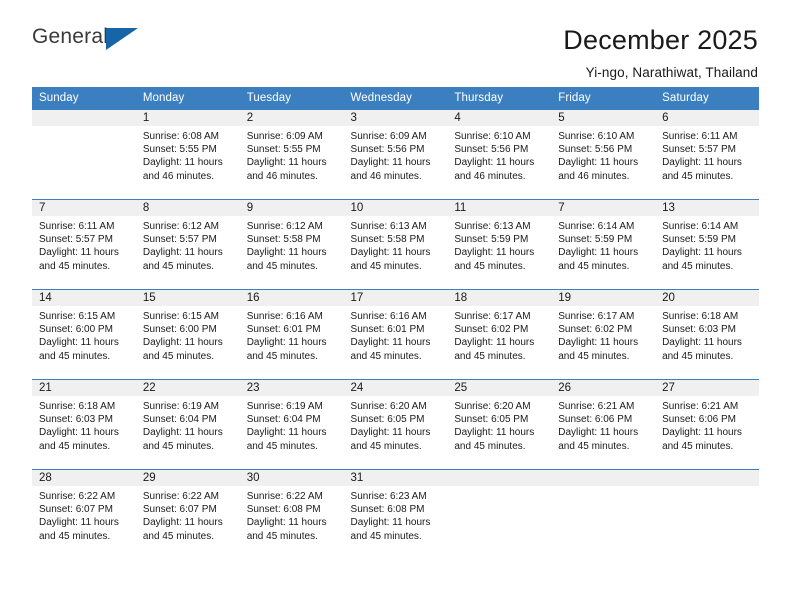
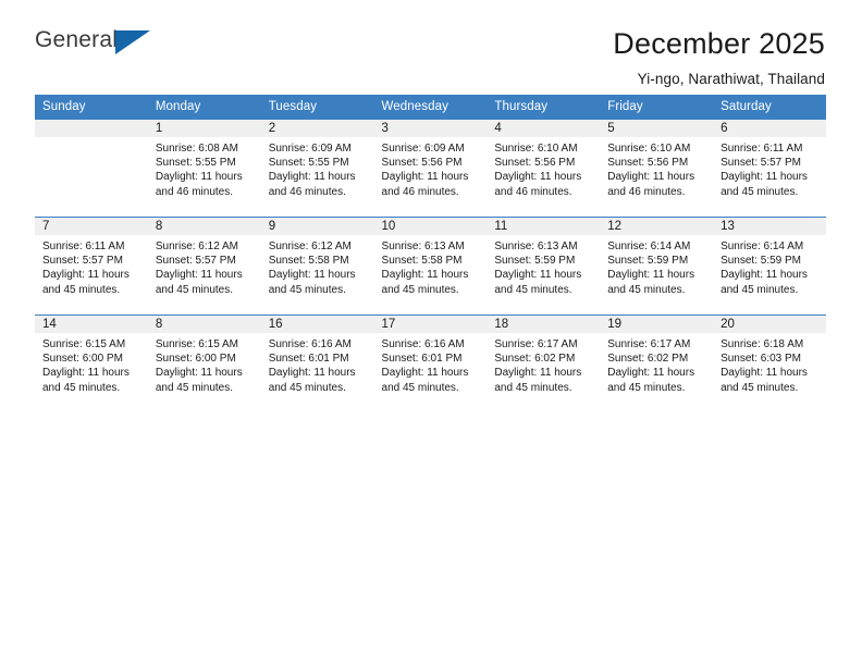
  General
  December 2025
  Yi-ngo, Narathiwat, Thailand
  Sunday	Monday	Tuesday	Wednesday	Thursday	Friday	Saturday
  	1Sunrise: 6:08 AMSunset: 5:55 PMDaylight: 11 hoursand 46 minutes.	2Sunrise: 6:09 AMSunset: 5:55 PMDaylight: 11 hoursand 46 minutes.	3Sunrise: 6:09 AMSunset: 5:56 PMDaylight: 11 hoursand 46 minutes.	4Sunrise: 6:10 AMSunset: 5:56 PMDaylight: 11 hoursand 46 minutes.	5Sunrise: 6:10 AMSunset: 5:56 PMDaylight: 11 hoursand 46 minutes.	6Sunrise: 6:11 AMSunset: 5:57 PMDaylight: 11 hoursand 45 minutes.
- 7Sunrise: 6:11 AMSunset: 5:57 PMDaylight: 11 hoursand 45 minutes.	8Sunrise: 6:12 AMSunset: 5:57 PMDaylight: 11 hoursand 45 minutes.	9Sunrise: 6:12 AMSunset: 5:58 PMDaylight: 11 hoursand 45 minutes.	10Sunrise: 6:13 AMSunset: 5:58 PMDaylight: 11 hoursand 45 minutes.	11Sunrise: 6:13 AMSunset: 5:59 PMDaylight: 11 hoursand 45 minutes.	7Sunrise: 6:14 AMSunset: 5:59 PMDaylight: 11 hoursand 45 minutes.	13Sunrise: 6:14 AMSunset: 5:59 PMDaylight: 11 hoursand 45 minutes.
+ 7Sunrise: 6:11 AMSunset: 5:57 PMDaylight: 11 hoursand 45 minutes.	8Sunrise: 6:12 AMSunset: 5:57 PMDaylight: 11 hoursand 45 minutes.	9Sunrise: 6:12 AMSunset: 5:58 PMDaylight: 11 hoursand 45 minutes.	10Sunrise: 6:13 AMSunset: 5:58 PMDaylight: 11 hoursand 45 minutes.	11Sunrise: 6:13 AMSunset: 5:59 PMDaylight: 11 hoursand 45 minutes.	12Sunrise: 6:14 AMSunset: 5:59 PMDaylight: 11 hoursand 45 minutes.	13Sunrise: 6:14 AMSunset: 5:59 PMDaylight: 11 hoursand 45 minutes.
- 14Sunrise: 6:15 AMSunset: 6:00 PMDaylight: 11 hoursand 45 minutes.	15Sunrise: 6:15 AMSunset: 6:00 PMDaylight: 11 hoursand 45 minutes.	16Sunrise: 6:16 AMSunset: 6:01 PMDaylight: 11 hoursand 45 minutes.	17Sunrise: 6:16 AMSunset: 6:01 PMDaylight: 11 hoursand 45 minutes.	18Sunrise: 6:17 AMSunset: 6:02 PMDaylight: 11 hoursand 45 minutes.	19Sunrise: 6:17 AMSunset: 6:02 PMDaylight: 11 hoursand 45 minutes.	20Sunrise: 6:18 AMSunset: 6:03 PMDaylight: 11 hoursand 45 minutes.
+ 14Sunrise: 6:15 AMSunset: 6:00 PMDaylight: 11 hoursand 45 minutes.	8Sunrise: 6:15 AMSunset: 6:00 PMDaylight: 11 hoursand 45 minutes.	16Sunrise: 6:16 AMSunset: 6:01 PMDaylight: 11 hoursand 45 minutes.	17Sunrise: 6:16 AMSunset: 6:01 PMDaylight: 11 hoursand 45 minutes.	18Sunrise: 6:17 AMSunset: 6:02 PMDaylight: 11 hoursand 45 minutes.	19Sunrise: 6:17 AMSunset: 6:02 PMDaylight: 11 hoursand 45 minutes.	20Sunrise: 6:18 AMSunset: 6:03 PMDaylight: 11 hoursand 45 minutes.
- 21Sunrise: 6:18 AMSunset: 6:03 PMDaylight: 11 hoursand 45 minutes.	22Sunrise: 6:19 AMSunset: 6:04 PMDaylight: 11 hoursand 45 minutes.	23Sunrise: 6:19 AMSunset: 6:04 PMDaylight: 11 hoursand 45 minutes.	24Sunrise: 6:20 AMSunset: 6:05 PMDaylight: 11 hoursand 45 minutes.	25Sunrise: 6:20 AMSunset: 6:05 PMDaylight: 11 hoursand 45 minutes.	26Sunrise: 6:21 AMSunset: 6:06 PMDaylight: 11 hoursand 45 minutes.	27Sunrise: 6:21 AMSunset: 6:06 PMDaylight: 11 hoursand 45 minutes.
- 28Sunrise: 6:22 AMSunset: 6:07 PMDaylight: 11 hoursand 45 minutes.	29Sunrise: 6:22 AMSunset: 6:07 PMDaylight: 11 hoursand 45 minutes.	30Sunrise: 6:22 AMSunset: 6:08 PMDaylight: 11 hoursand 45 minutes.	31Sunrise: 6:23 AMSunset: 6:08 PMDaylight: 11 hoursand 45 minutes.
